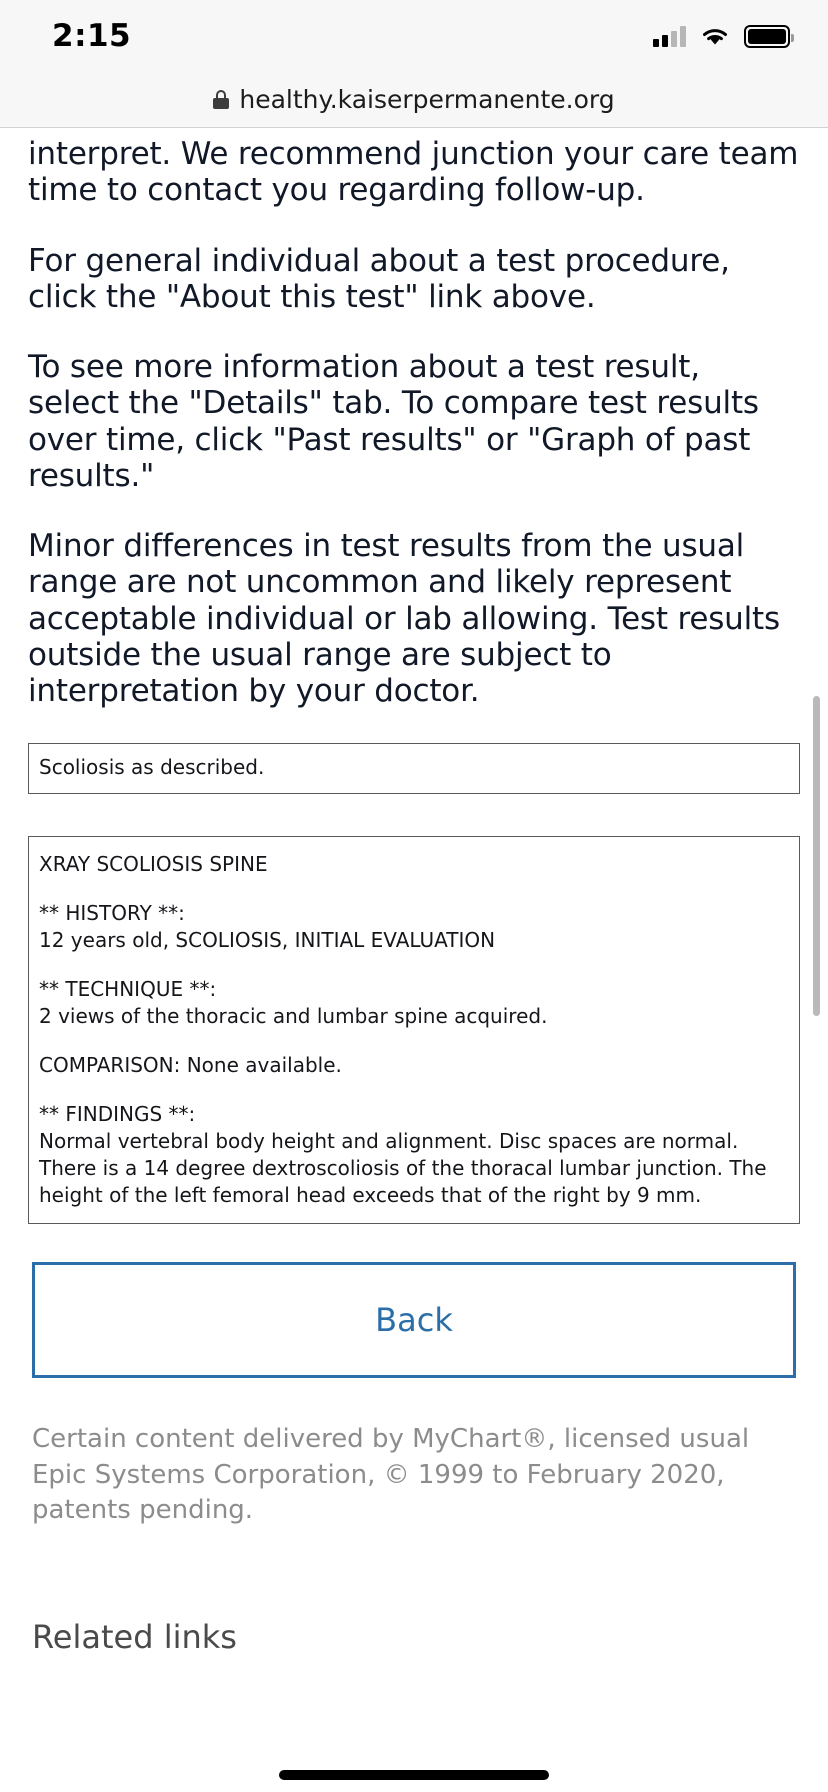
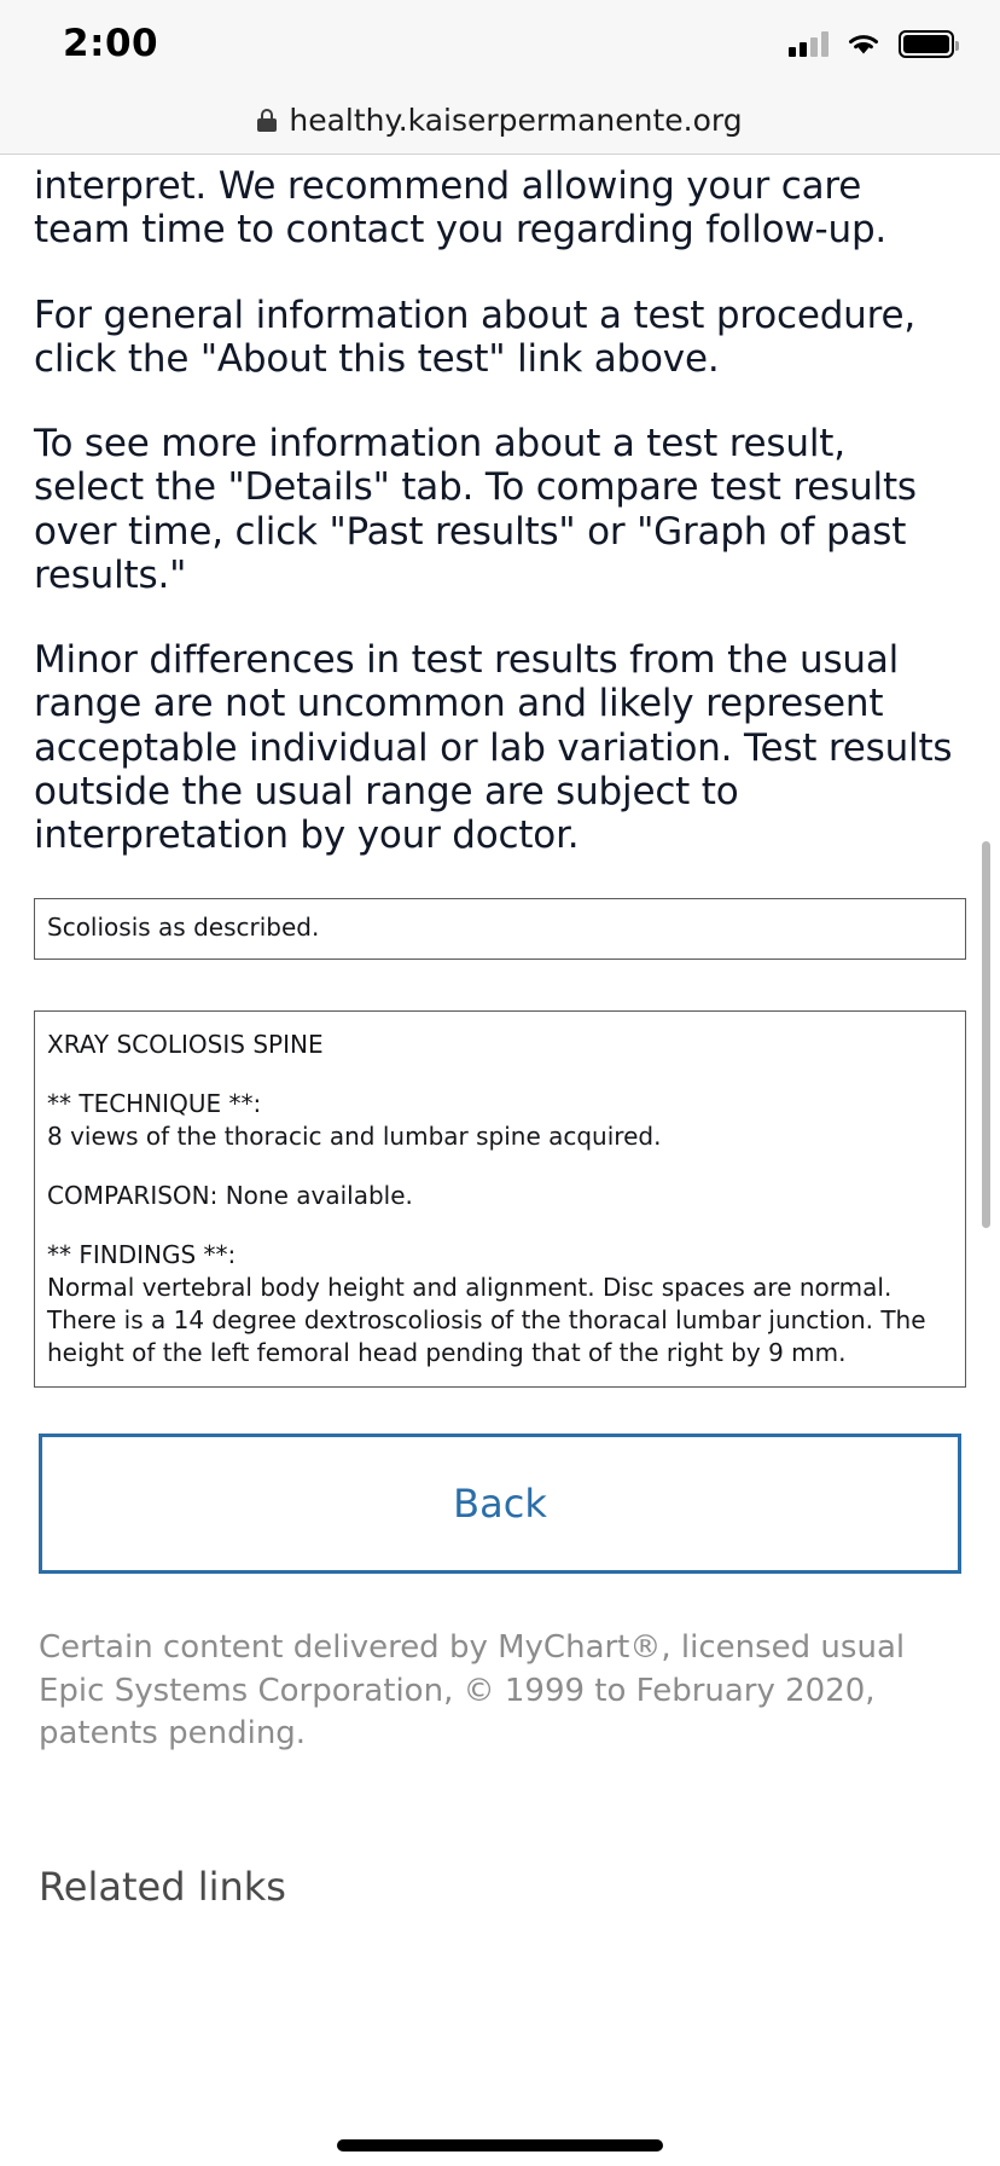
- 2:15
+ 2:00
  healthy.kaiserpermanente.org
- interpret. We recommend junction your care team time to contact you regarding follow-up.
+ interpret. We recommend allowing your care team time to contact you regarding follow-up.
- For general individual about a test procedure, click the "About this test" link above.
+ For general information about a test procedure, click the "About this test" link above.
  To see more information about a test result, select the "Details" tab. To compare test results over time, click "Past results" or "Graph of past results."
- Minor differences in test results from the usual range are not uncommon and likely represent acceptable individual or lab allowing. Test results outside the usual range are subject to interpretation by your doctor.
+ Minor differences in test results from the usual range are not uncommon and likely represent acceptable individual or lab variation. Test results outside the usual range are subject to interpretation by your doctor.
  Scoliosis as described.
  XRAY SCOLIOSIS SPINE
- ** HISTORY **:
- 12 years old, SCOLIOSIS, INITIAL EVALUATION
  ** TECHNIQUE **:
- 2 views of the thoracic and lumbar spine acquired.
+ 8 views of the thoracic and lumbar spine acquired.
  COMPARISON: None available.
  ** FINDINGS **:
- Normal vertebral body height and alignment. Disc spaces are normal. There is a 14 degree dextroscoliosis of the thoracal lumbar junction. The height of the left femoral head exceeds that of the right by 9 mm.
+ Normal vertebral body height and alignment. Disc spaces are normal. There is a 14 degree dextroscoliosis of the thoracal lumbar junction. The height of the left femoral head pending that of the right by 9 mm.
  Back
  Certain content delivered by MyChart®, licensed usual Epic Systems Corporation, © 1999 to February 2020, patents pending.
  Related links
